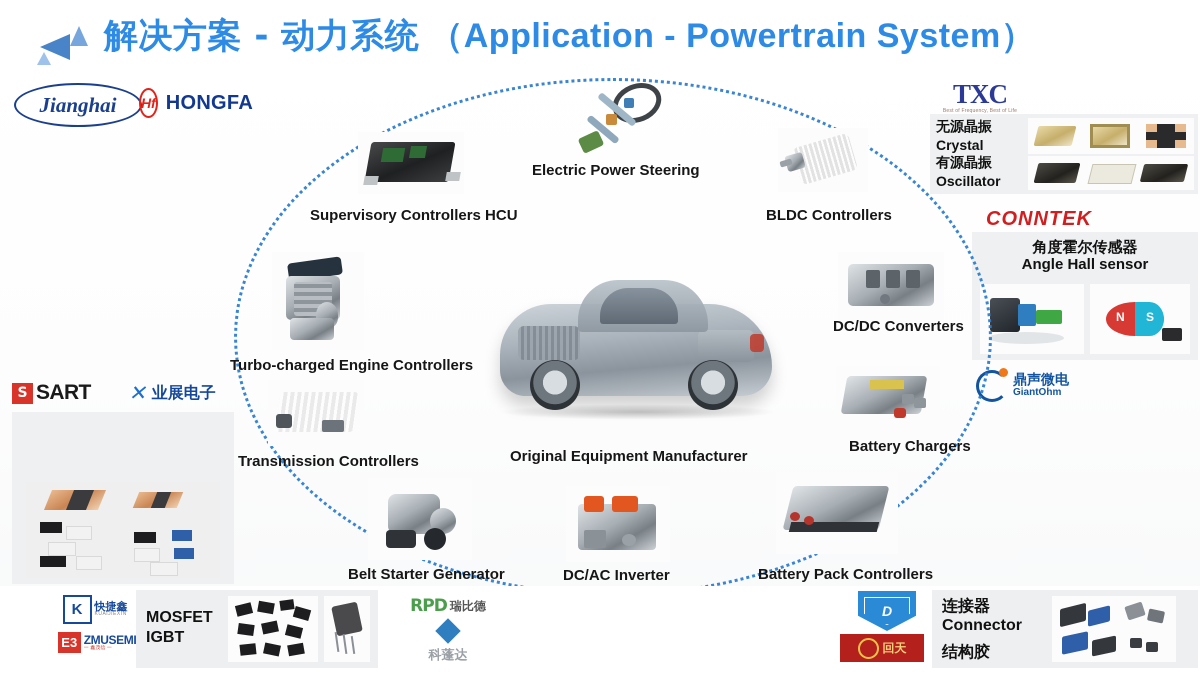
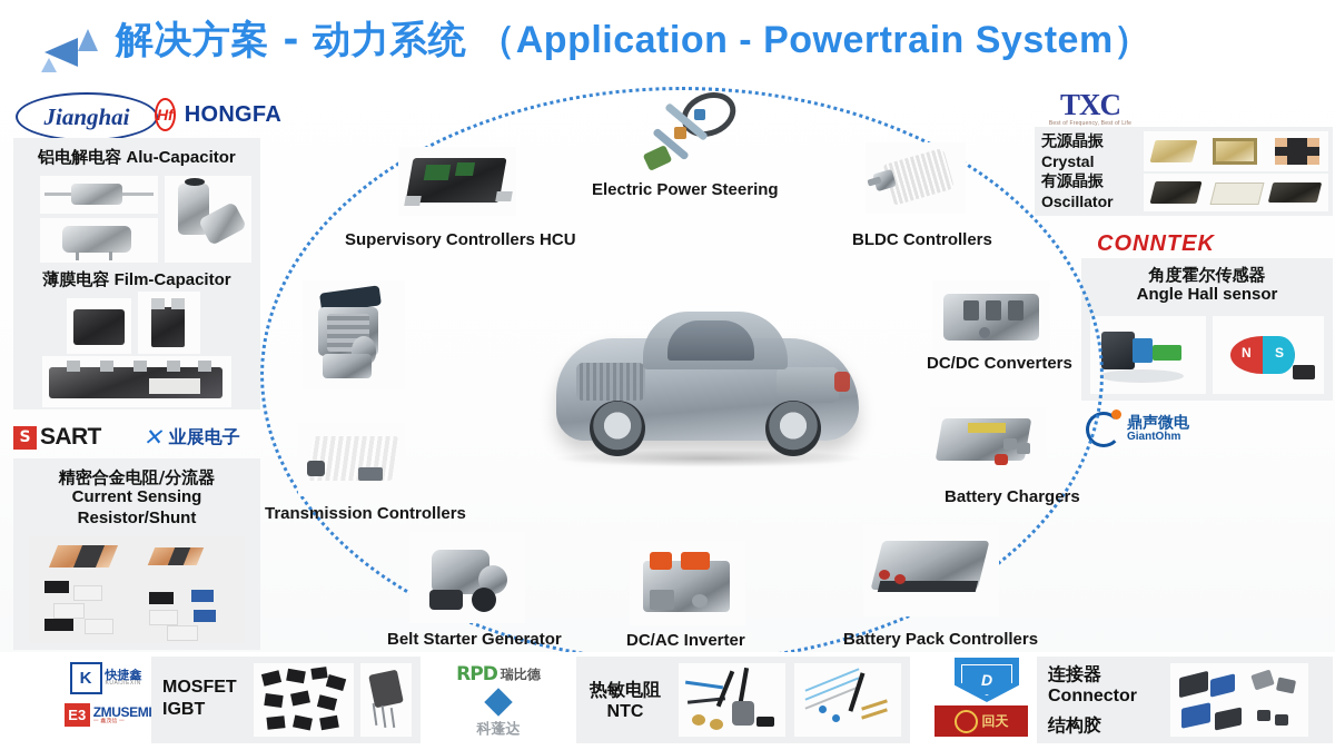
  解决方案 - 动力系统 （Application - Powertrain System）
  Jianghai
  Hf
  HONGFA
+ 铝电解电容 Alu-Capacitor
+ 薄膜电容 Film-Capacitor
  S
  SART
  业展电子
+ 精密合金电阻/分流器
+ Current Sensing
+ Resistor/Shunt
  TXC
  无源晶振
  Crystal
  有源晶振
  Oscillator
  CONNTEK
  角度霍尔传感器
  Angle Hall sensor
  N
  S
  鼎声微电
  GiantOhm
  Supervisory Controllers HCU
  Electric Power Steering
  BLDC Controllers
- Turbo-charged Engine Controllers
  DC/DC Converters
  Transmission Controllers
- Original Equipment Manufacturer
  Battery Chargers
  Belt Starter Generator
  DC/AC Inverter
  Battery Pack Controllers
  K
  快捷鑫
  E3
  ZMUSEMI
  MOSFET
  IGBT
  RPD
  瑞比德
  科蓬达
+ 热敏电阻
+ NTC
  D
  回天
  连接器
  Connector
  结构胶
